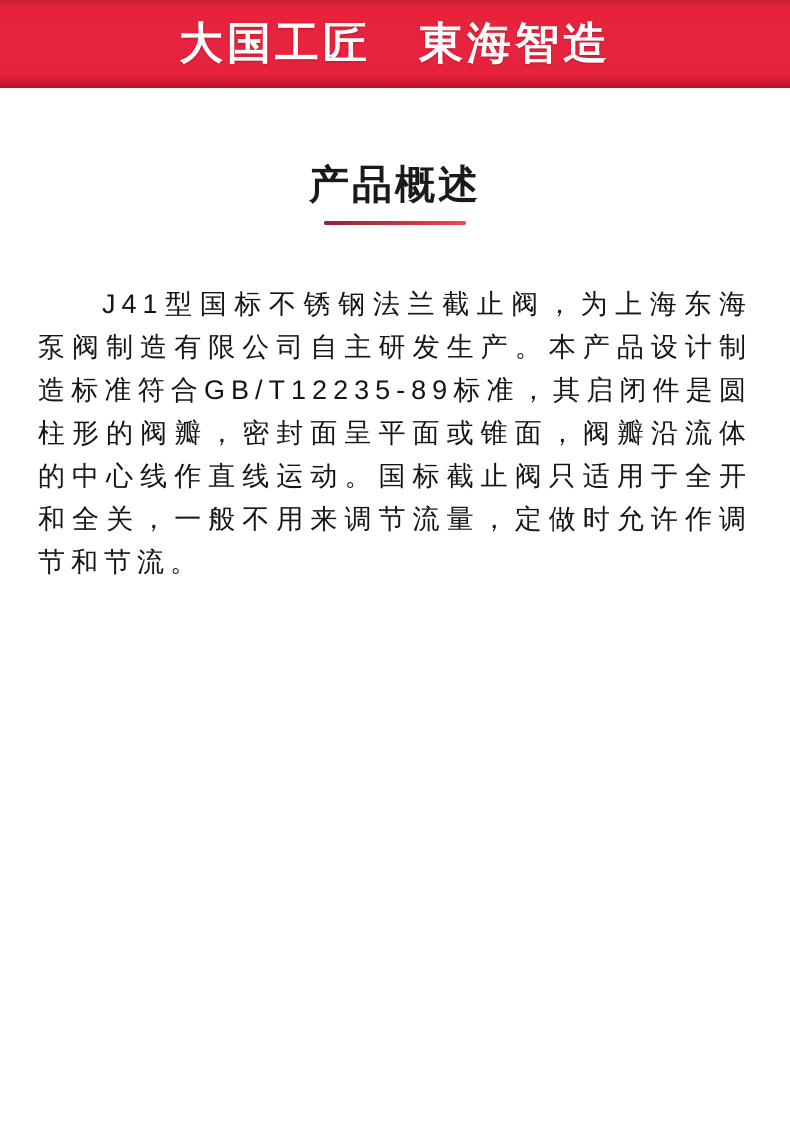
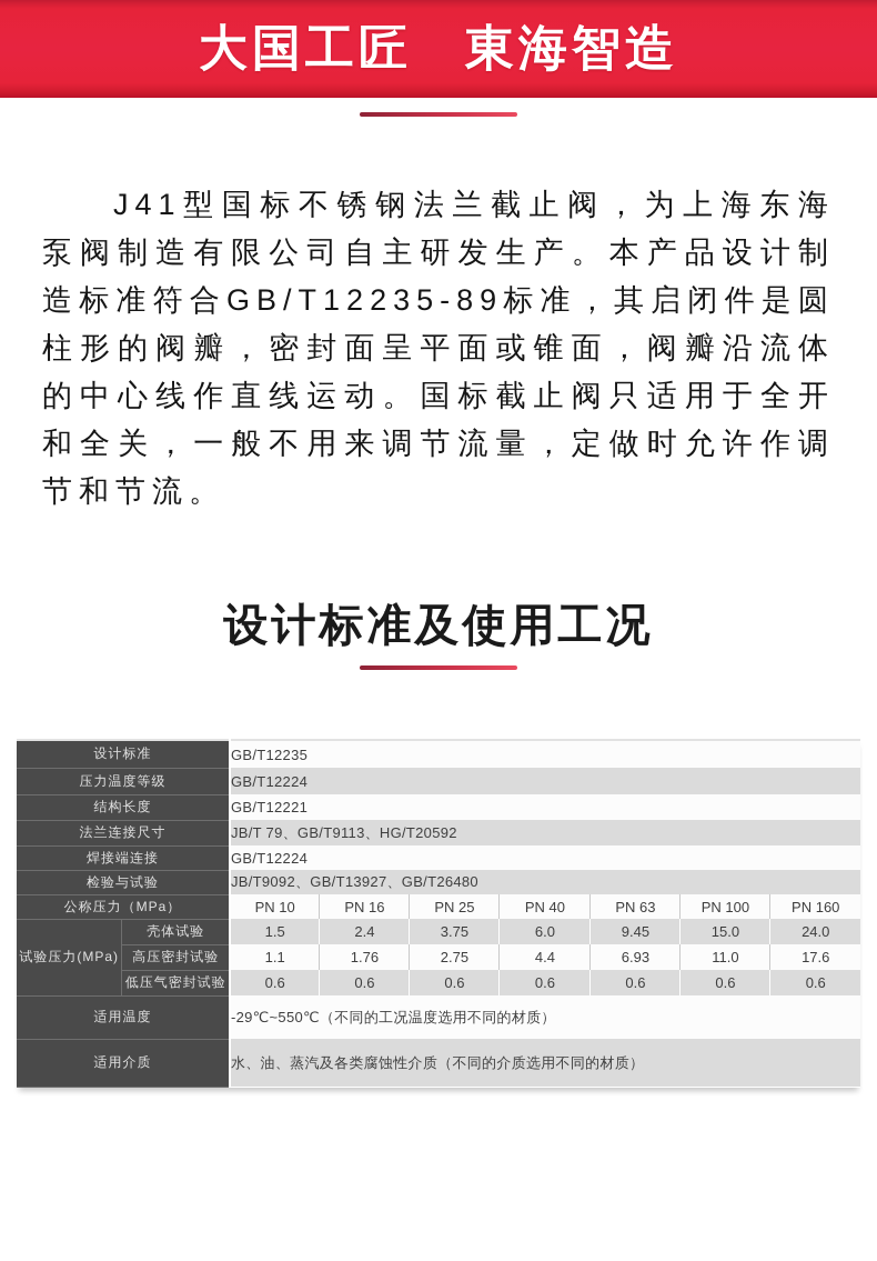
  大国工匠 東海智造
- 产品概述
  J41型国标不锈钢法兰截止阀，为上海东海泵阀制造有限公司自主研发生产。本产品设计制造标准符合GB/T12235-89标准，其启闭件是圆柱形的阀瓣，密封面呈平面或锥面，阀瓣沿流体的中心线作直线运动。国标截止阀只适用于全开和全关，一般不用来调节流量，定做时允许作调节和节流。
+ 设计标准及使用工况
+ 设计标准	GB/T12235
+ 压力温度等级	GB/T12224
+ 结构长度	GB/T12221
+ 法兰连接尺寸	JB/T 79、GB/T9113、HG/T20592
+ 焊接端连接	GB/T12224
+ 检验与试验	JB/T9092、GB/T13927、GB/T26480
+ 公称压力（MPa）	PN 10	PN 16	PN 25	PN 40	PN 63	PN 100	PN 160
+ 试验压力(MPa)	壳体试验	1.5	2.4	3.75	6.0	9.45	15.0	24.0
+ 高压密封试验	1.1	1.76	2.75	4.4	6.93	11.0	17.6
+ 低压气密封试验	0.6	0.6	0.6	0.6	0.6	0.6	0.6
+ 适用温度	-29℃~550℃（不同的工况温度选用不同的材质）
+ 适用介质	水、油、蒸汽及各类腐蚀性介质（不同的介质选用不同的材质）
